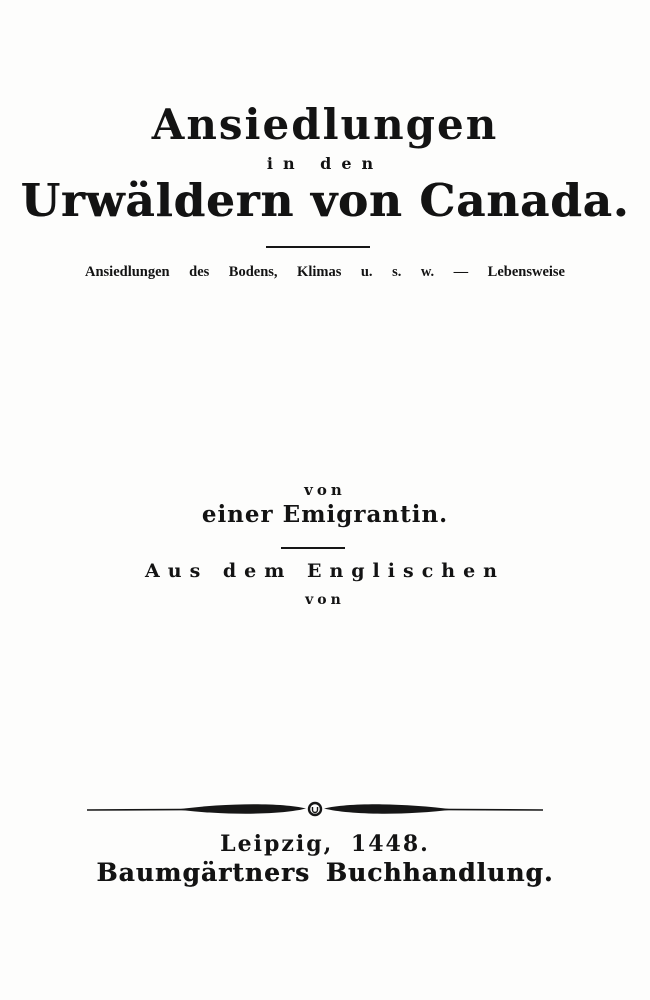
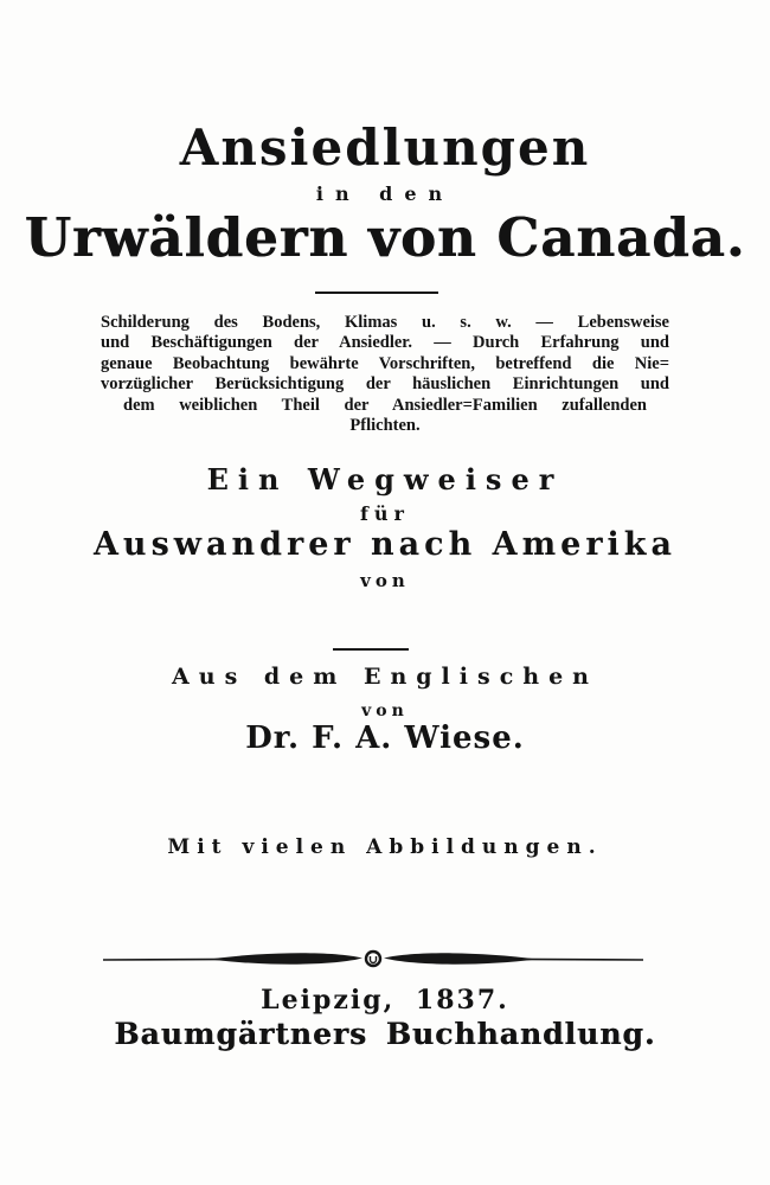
  Ansiedlungen
  in den
  Urwäldern von Canada.
- Ansiedlungen des Bodens, Klimas u. s. w. — Lebensweise
+ Schilderung des Bodens, Klimas u. s. w. — Lebensweise
+ und Beschäftigungen der Ansiedler. — Durch Erfahrung und
+ genaue Beobachtung bewährte Vorschriften, betreffend die Nie=
+ vorzüglicher Berücksichtigung der häuslichen Einrichtungen und
+ dem weiblichen Theil der Ansiedler=Familien zufallenden
+ Pflichten.
+ Ein Wegweiser
+ für
+ Auswandrer nach Amerika
  von
- einer Emigrantin.
  Aus dem Englischen
  von
+ Dr. F. A. Wiese.
+ Mit vielen Abbildungen.
- Leipzig, 1448.
+ Leipzig, 1837.
  Baumgärtners Buchhandlung.
